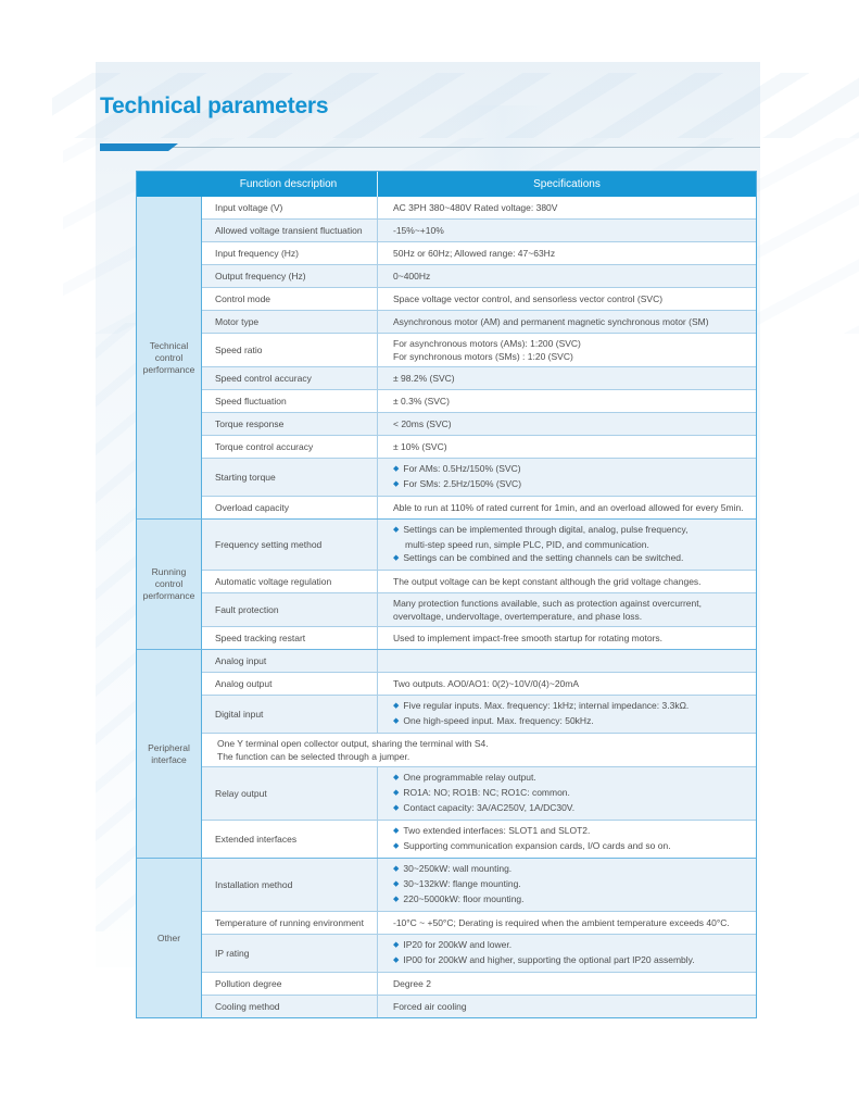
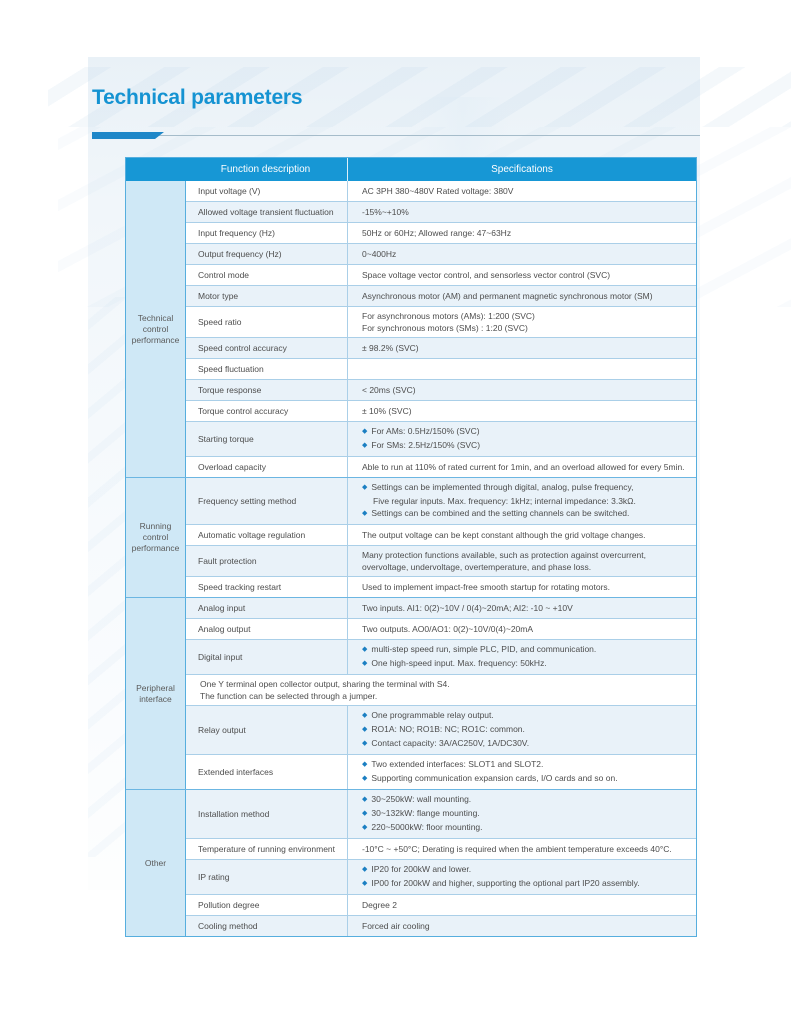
  Technical parameters
  Function description
  Specifications
  Technical control performance
  Input voltage (V)
  AC 3PH 380~480V Rated voltage: 380V
  Allowed voltage transient fluctuation
  -15%~+10%
  Input frequency (Hz)
  50Hz or 60Hz; Allowed range: 47~63Hz
  Output frequency (Hz)
  0~400Hz
  Control mode
  Space voltage vector control, and sensorless vector control (SVC)
  Motor type
  Asynchronous motor (AM) and permanent magnetic synchronous motor (SM)
  Speed ratio
  For asynchronous motors (AMs): 1:200 (SVC)
  For synchronous motors (SMs) : 1:20 (SVC)
  Speed control accuracy
  ± 98.2% (SVC)
  Speed fluctuation
- ± 0.3% (SVC)
  Torque response
  < 20ms (SVC)
  Torque control accuracy
  ± 10% (SVC)
  Starting torque
  For AMs: 0.5Hz/150% (SVC)
  For SMs: 2.5Hz/150% (SVC)
  Overload capacity
  Able to run at 110% of rated current for 1min, and an overload allowed for every 5min.
  Running control performance
  Frequency setting method
  Settings can be implemented through digital, analog, pulse frequency,
- multi-step speed run, simple PLC, PID, and communication.
+ Five regular inputs. Max. frequency: 1kHz; internal impedance: 3.3kΩ.
  Settings can be combined and the setting channels can be switched.
  Automatic voltage regulation
  The output voltage can be kept constant although the grid voltage changes.
  Fault protection
  Many protection functions available, such as protection against overcurrent,
  overvoltage, undervoltage, overtemperature, and phase loss.
  Speed tracking restart
  Used to implement impact-free smooth startup for rotating motors.
  Peripheral interface
  Analog input
+ Two inputs. AI1: 0(2)~10V / 0(4)~20mA; AI2: -10 ~ +10V
  Analog output
  Two outputs. AO0/AO1: 0(2)~10V/0(4)~20mA
  Digital input
- Five regular inputs. Max. frequency: 1kHz; internal impedance: 3.3kΩ.
+ multi-step speed run, simple PLC, PID, and communication.
  One high-speed input. Max. frequency: 50kHz.
  One Y terminal open collector output, sharing the terminal with S4.
  The function can be selected through a jumper.
  Relay output
  One programmable relay output.
  RO1A: NO; RO1B: NC; RO1C: common.
  Contact capacity: 3A/AC250V, 1A/DC30V.
  Extended interfaces
  Two extended interfaces: SLOT1 and SLOT2.
  Supporting communication expansion cards, I/O cards and so on.
  Other
  Installation method
  30~250kW: wall mounting.
  30~132kW: flange mounting.
  220~5000kW: floor mounting.
  Temperature of running environment
  -10°C ~ +50°C; Derating is required when the ambient temperature exceeds 40°C.
  IP rating
  IP20 for 200kW and lower.
  IP00 for 200kW and higher, supporting the optional part IP20 assembly.
  Pollution degree
  Degree 2
  Cooling method
  Forced air cooling
